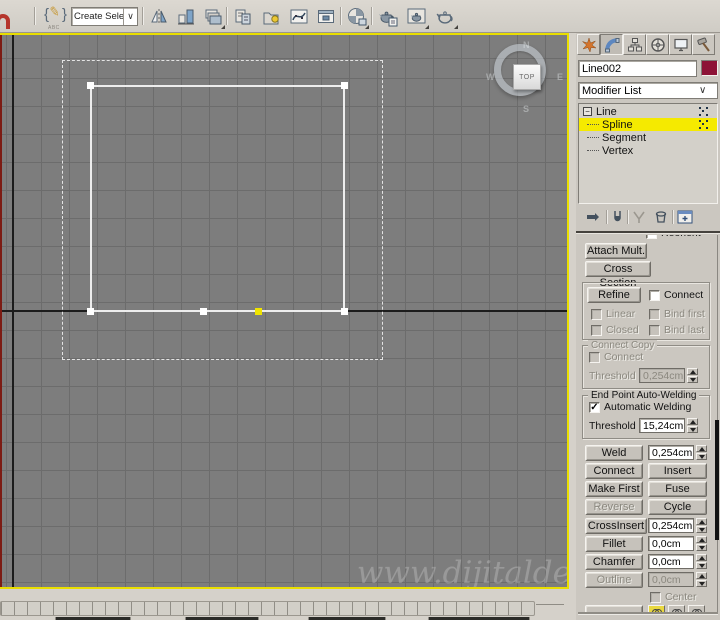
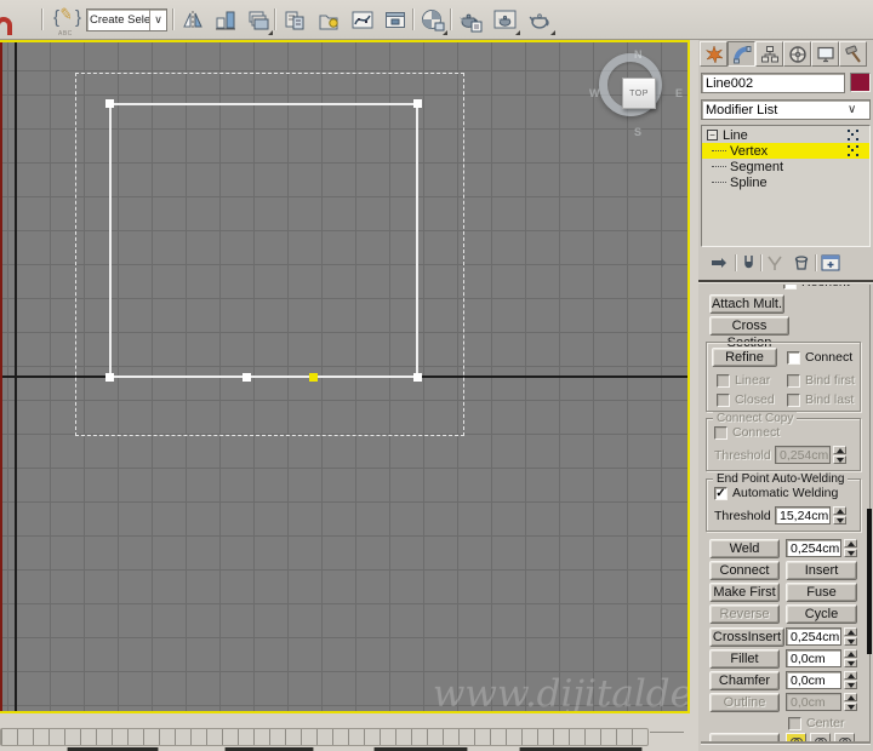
  N
  S
  W
  E
  www.dijitalde
  Line002
  Modifier List
  Line
- Spline
+ Vertex
  Segment
- Vertex
+ Spline
  Attach Mult.
  Cross Section
  Refine
  Connect
  Linear
  Bind first
  Closed
  Bind last
  Connect Copy
  Connect
  Threshold
  0,254cm
  End Point Auto-Welding
  Automatic Welding
  Threshold
  15,24cm
  Weld
  0,254cm
  Connect
  Insert
  Make First
  Fuse
  Reverse
  Cycle
  CrossInsert
  0,254cm
  Fillet
  0,0cm
  Chamfer
  0,0cm
  Outline
  0,0cm
  Center
